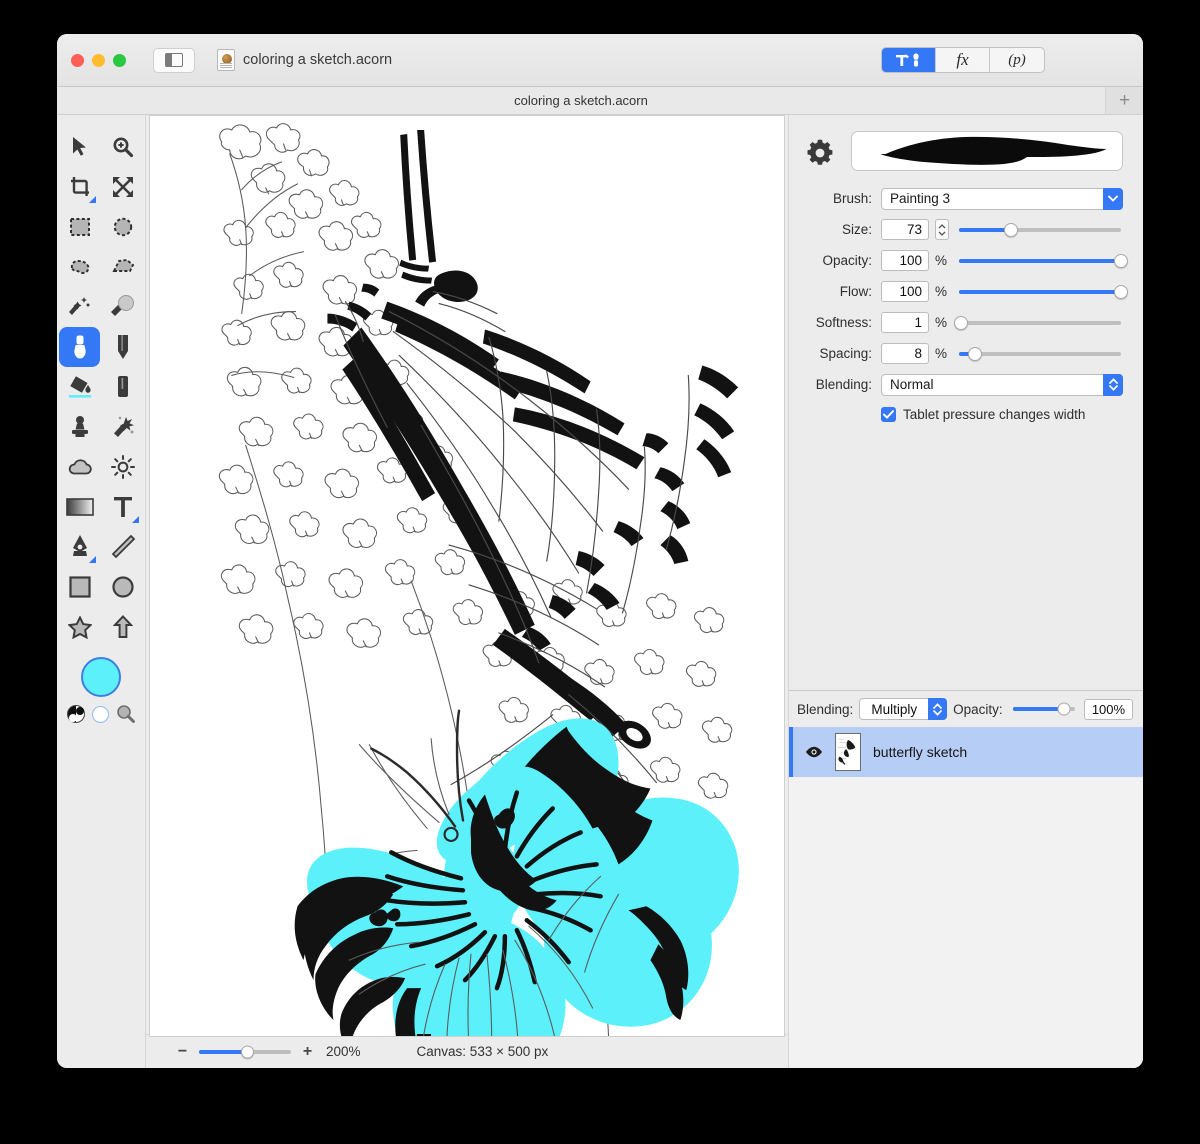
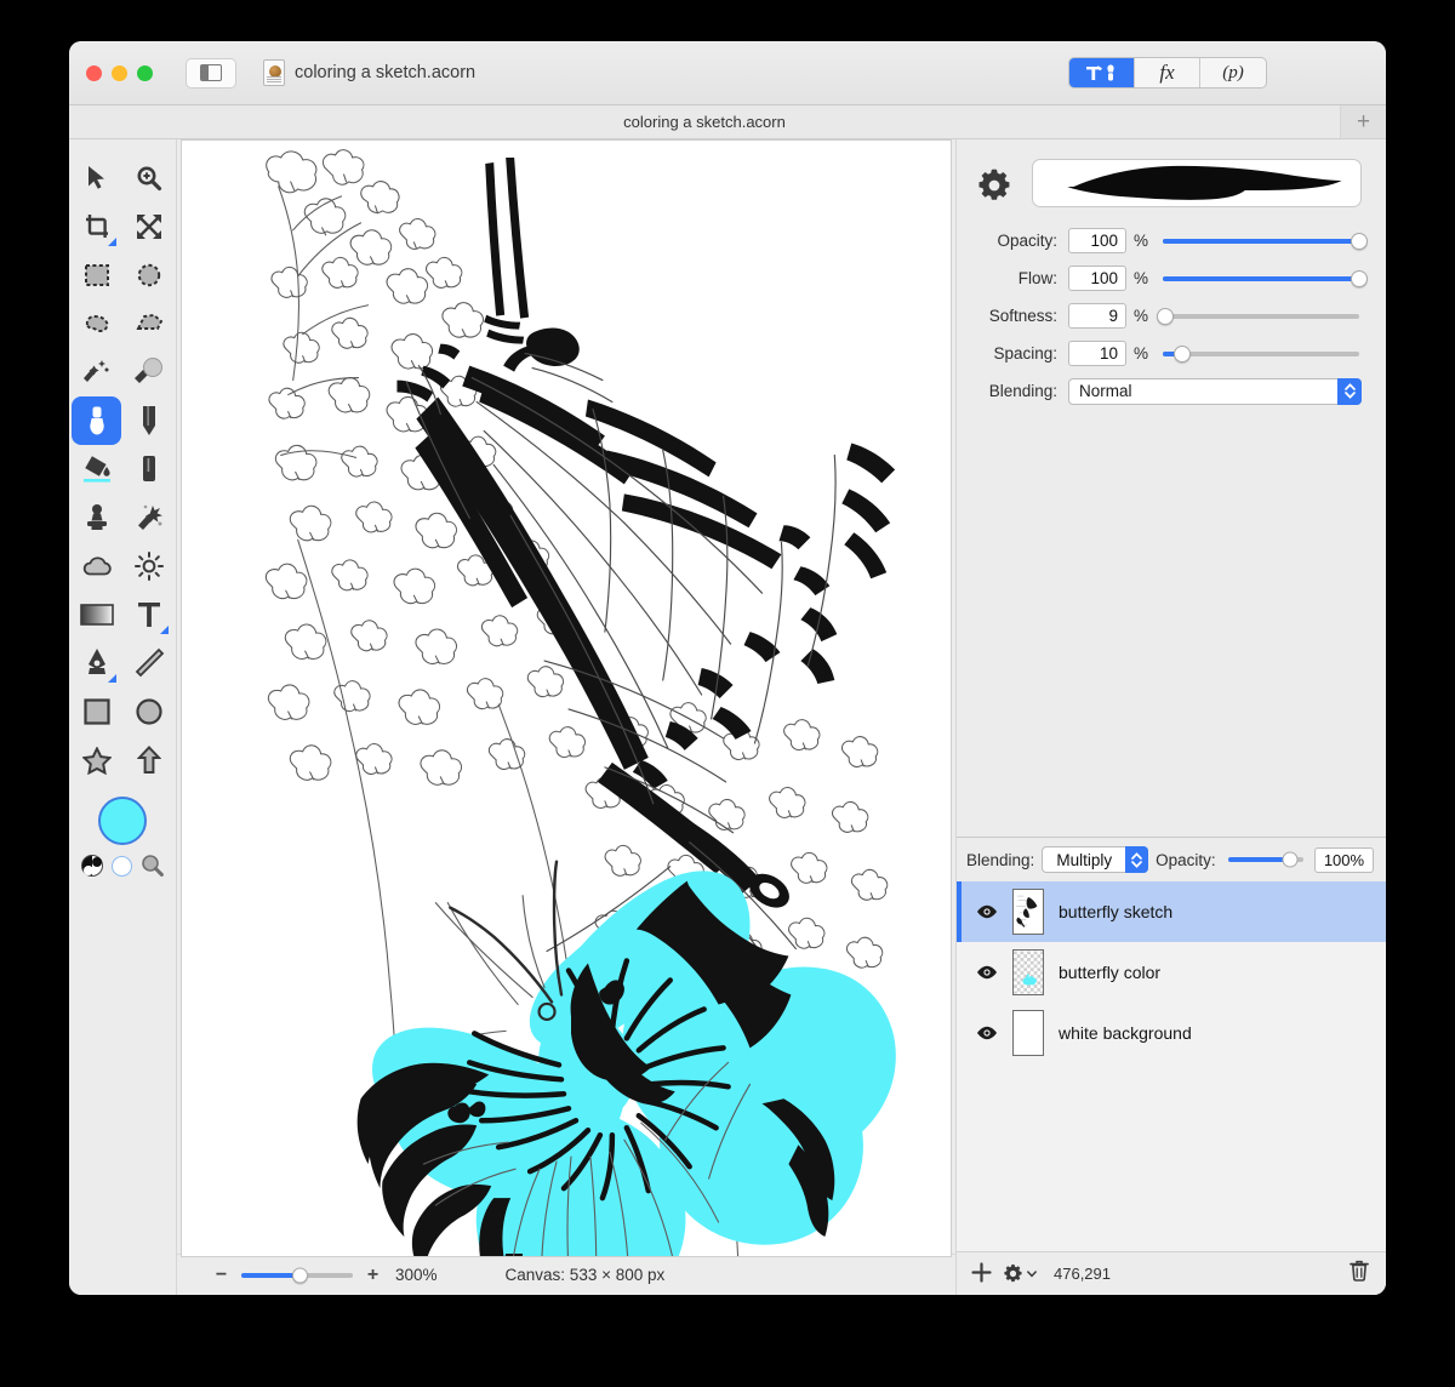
  coloring a sketch.acorn
  fx
  (p)
  coloring a sketch.acorn
  +
  −
  +
- 200%
+ 300%
- Canvas: 533 × 500 px
+ Canvas: 533 × 800 px
- Brush:
- Painting 3
- Size:
- 73
  Opacity:
  100
  %
  Flow:
  100
  %
  Softness:
- 1
+ 9
  %
  Spacing:
- 8
+ 10
  %
  Blending:
  Normal
- Tablet pressure changes width
  Blending:
  Multiply
  Opacity:
  100%
  butterfly sketch
+ butterfly color
+ white background
+ 476,291
